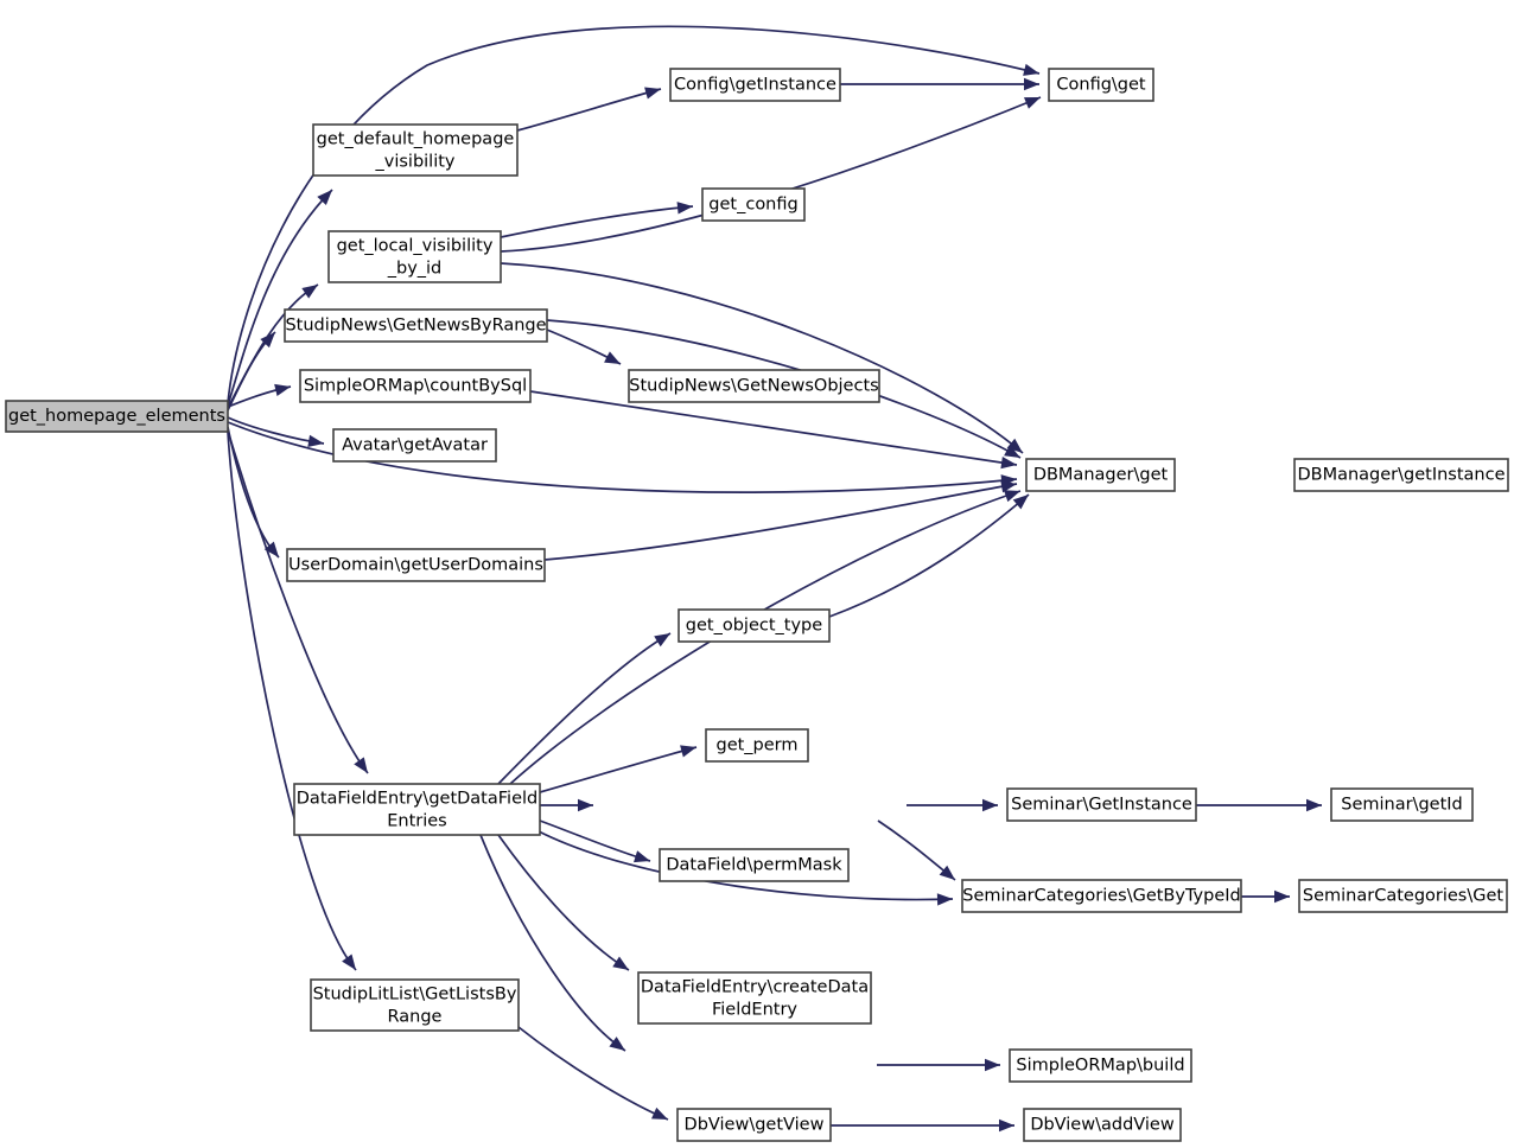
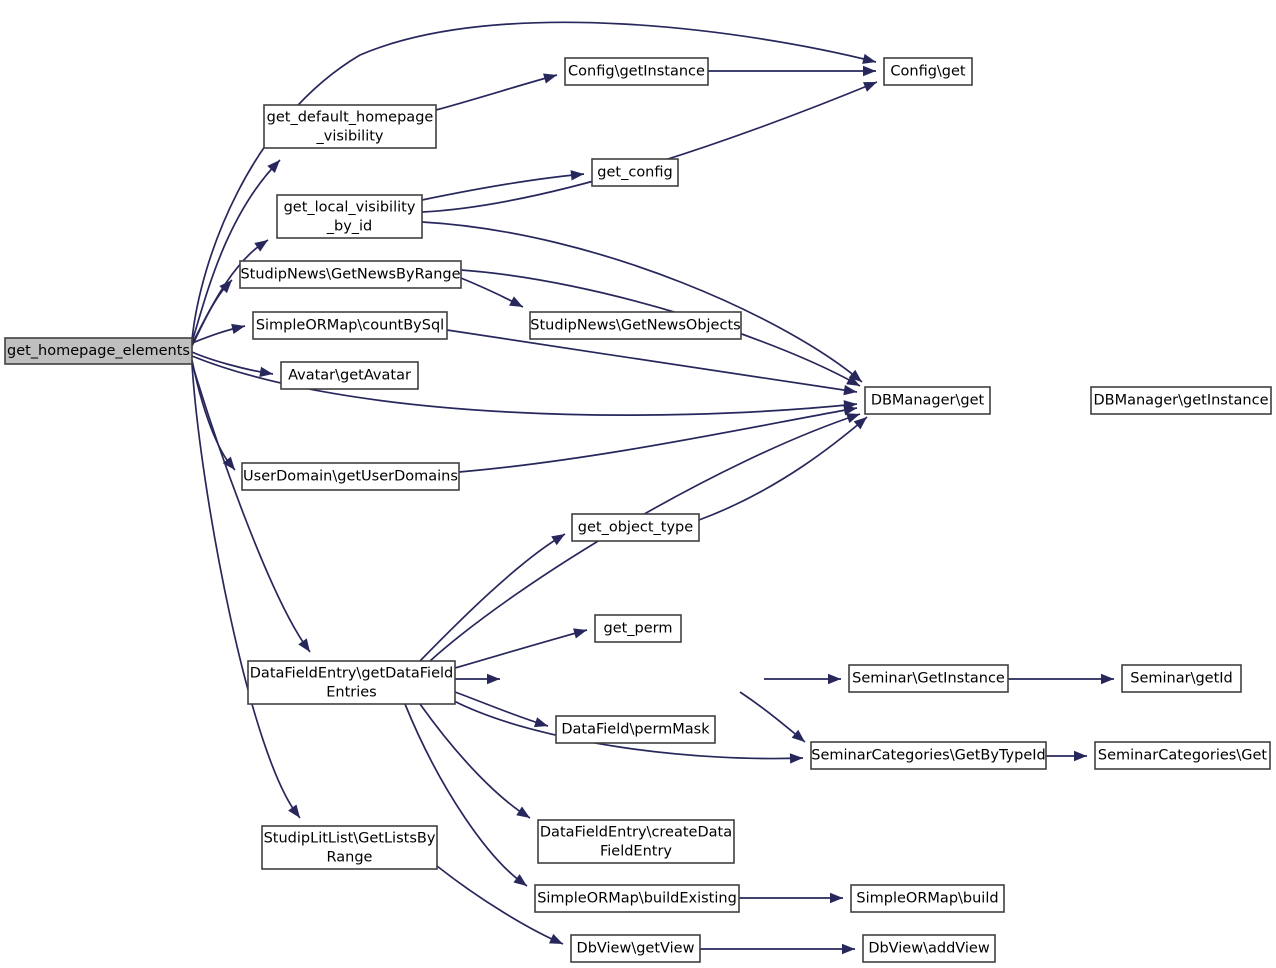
  get_homepage_elements
  Config\getInstance
  Config\get
  get_default_homepage
  _visibility
  get_config
  get_local_visibility
  _by_id
  StudipNews\GetNewsByRange
  StudipNews\GetNewsObjects
  SimpleORMap\countBySql
  Avatar\getAvatar
  DBManager\get
  DBManager\getInstance
  UserDomain\getUserDomains
  get_object_type
  get_perm
  DataFieldEntry\getDataField
  Entries
  Seminar\GetInstance
  Seminar\getId
  DataField\permMask
  SeminarCategories\GetByTypeId
  SeminarCategories\Get
  StudipLitList\GetListsBy
  Range
  DataFieldEntry\createData
  FieldEntry
+ SimpleORMap\buildExisting
  SimpleORMap\build
  DbView\getView
  DbView\addView
